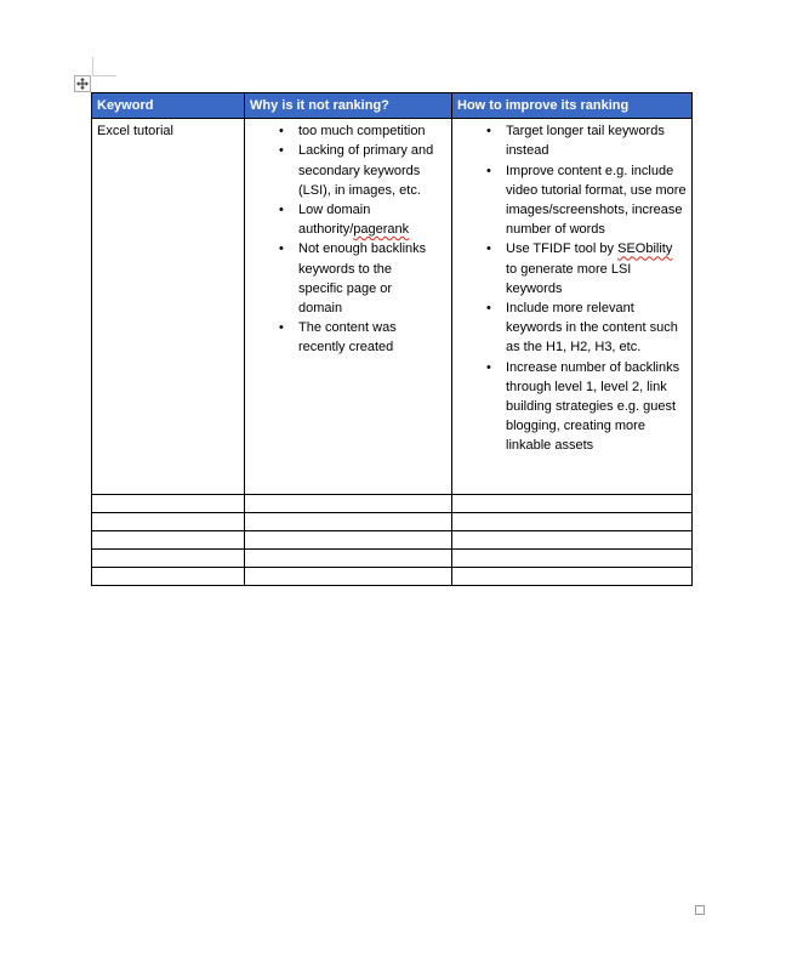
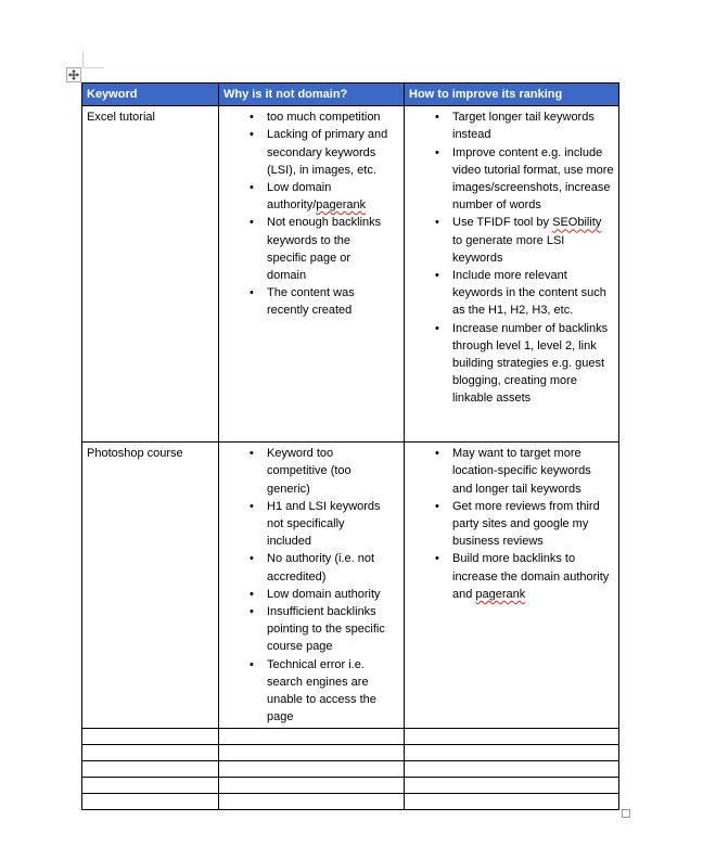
- Keyword	Why is it not ranking?	How to improve its ranking
+ Keyword	Why is it not domain?	How to improve its ranking
  Excel tutorial	too much competitionLacking of primary and secondary keywords (LSI), in images, etc.Low domain authority/⁠pagerankNot enough backlinks keywords to the specific page or domainThe content was recently created	Target longer tail keywords insteadImprove content e.g. include video tutorial format, use more images/⁠screenshots, increase number of wordsUse TFIDF tool by SEObility to generate more LSI keywordsInclude more relevant keywords in the content such as the H1, H2, H3, etc.Increase number of backlinks through level 1, level 2, link building strategies e.g. guest blogging, creating more linkable assets
+ Photoshop course	Keyword too competitive (too generic)H1 and LSI keywords not specifically includedNo authority (i.e. not accredited)Low domain authorityInsufficient backlinks pointing to the specific course pageTechnical error i.e. search engines are unable to access the page	May want to target more location-specific keywords and longer tail keywordsGet more reviews from third party sites and google my business reviewsBuild more backlinks to increase the domain authority and pagerank
